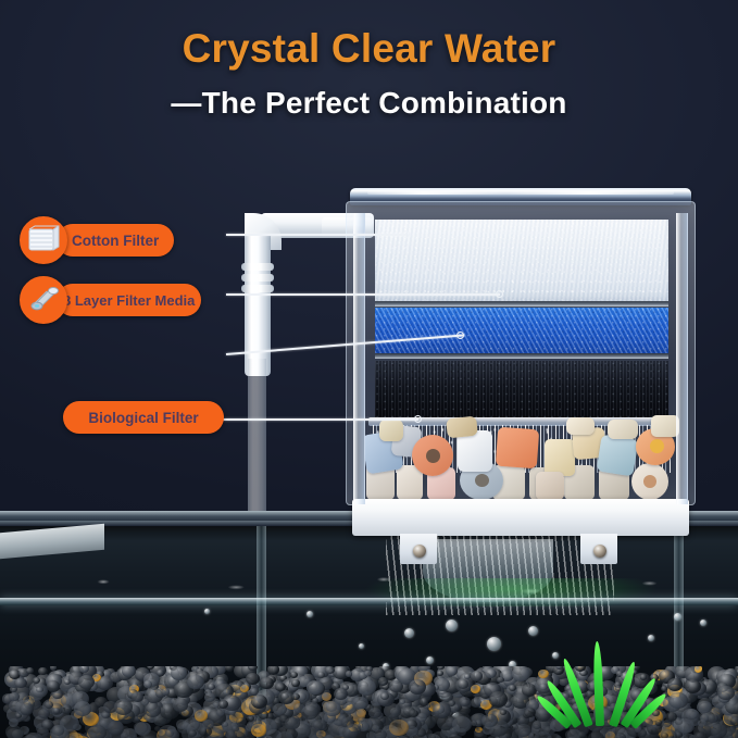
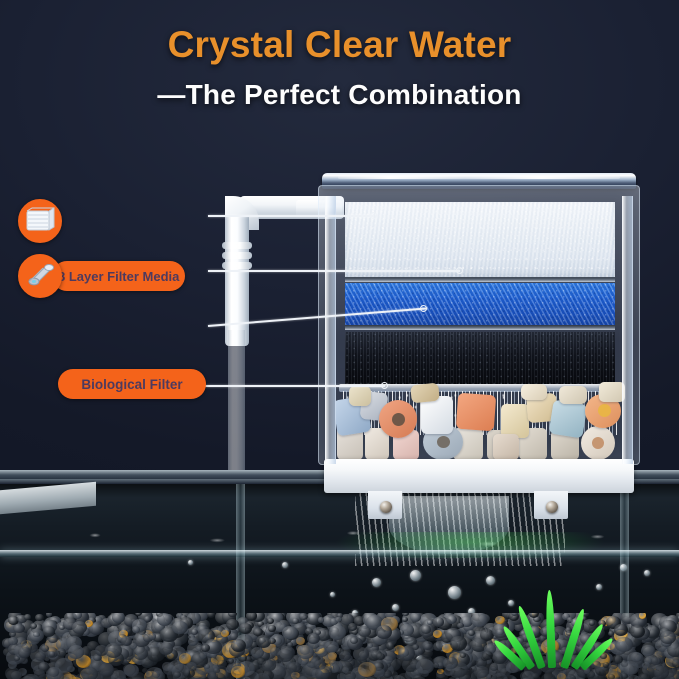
  Crystal Clear Water
  —The Perfect Combination
- Cotton Filter
  Layer Filter Media
  Biological Filter
